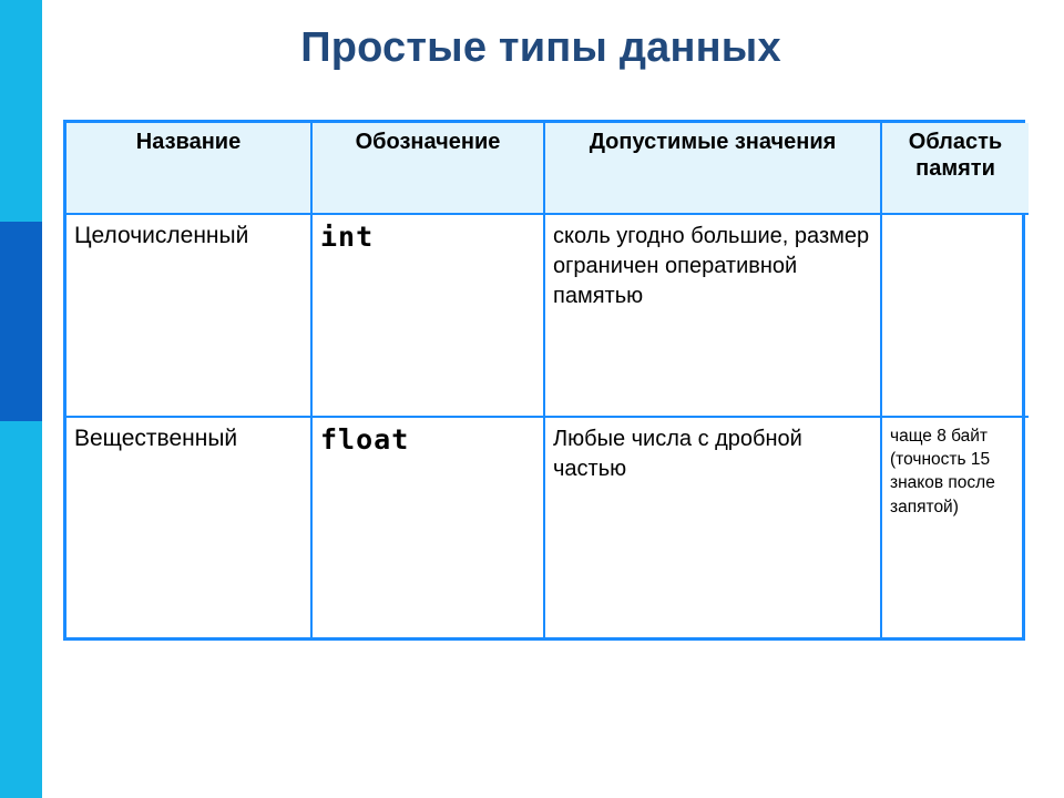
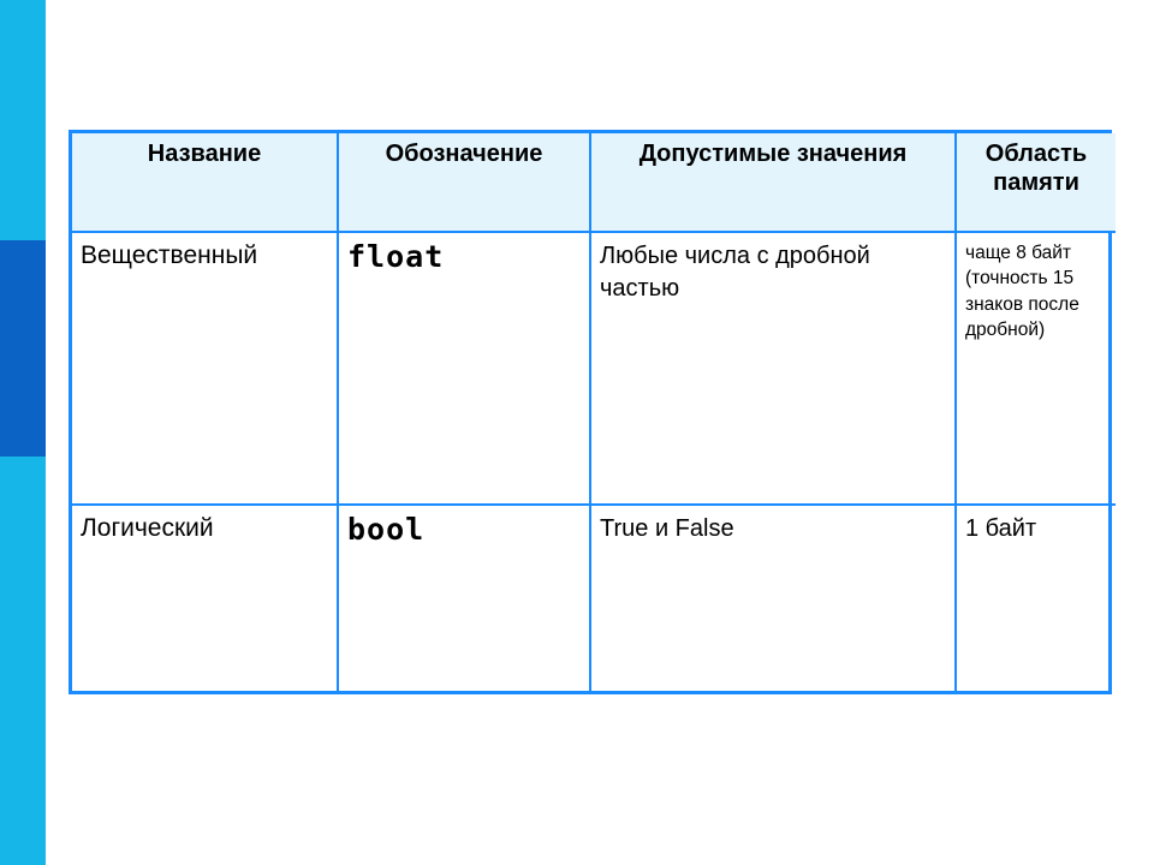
- Простые типы данных
  Название	Обозначение	Допустимые значения	Область памяти
- Целочисленный	int	сколь угодно большие, размер ограничен оперативной памятью
- Вещественный	float	Любые числа с дробной частью	чаще 8 байт (точность 15 знаков после запятой)
+ Вещественный	float	Любые числа с дробной частью	чаще 8 байт (точность 15 знаков после дробной)
+ Логический	bool	True и False	1 байт
